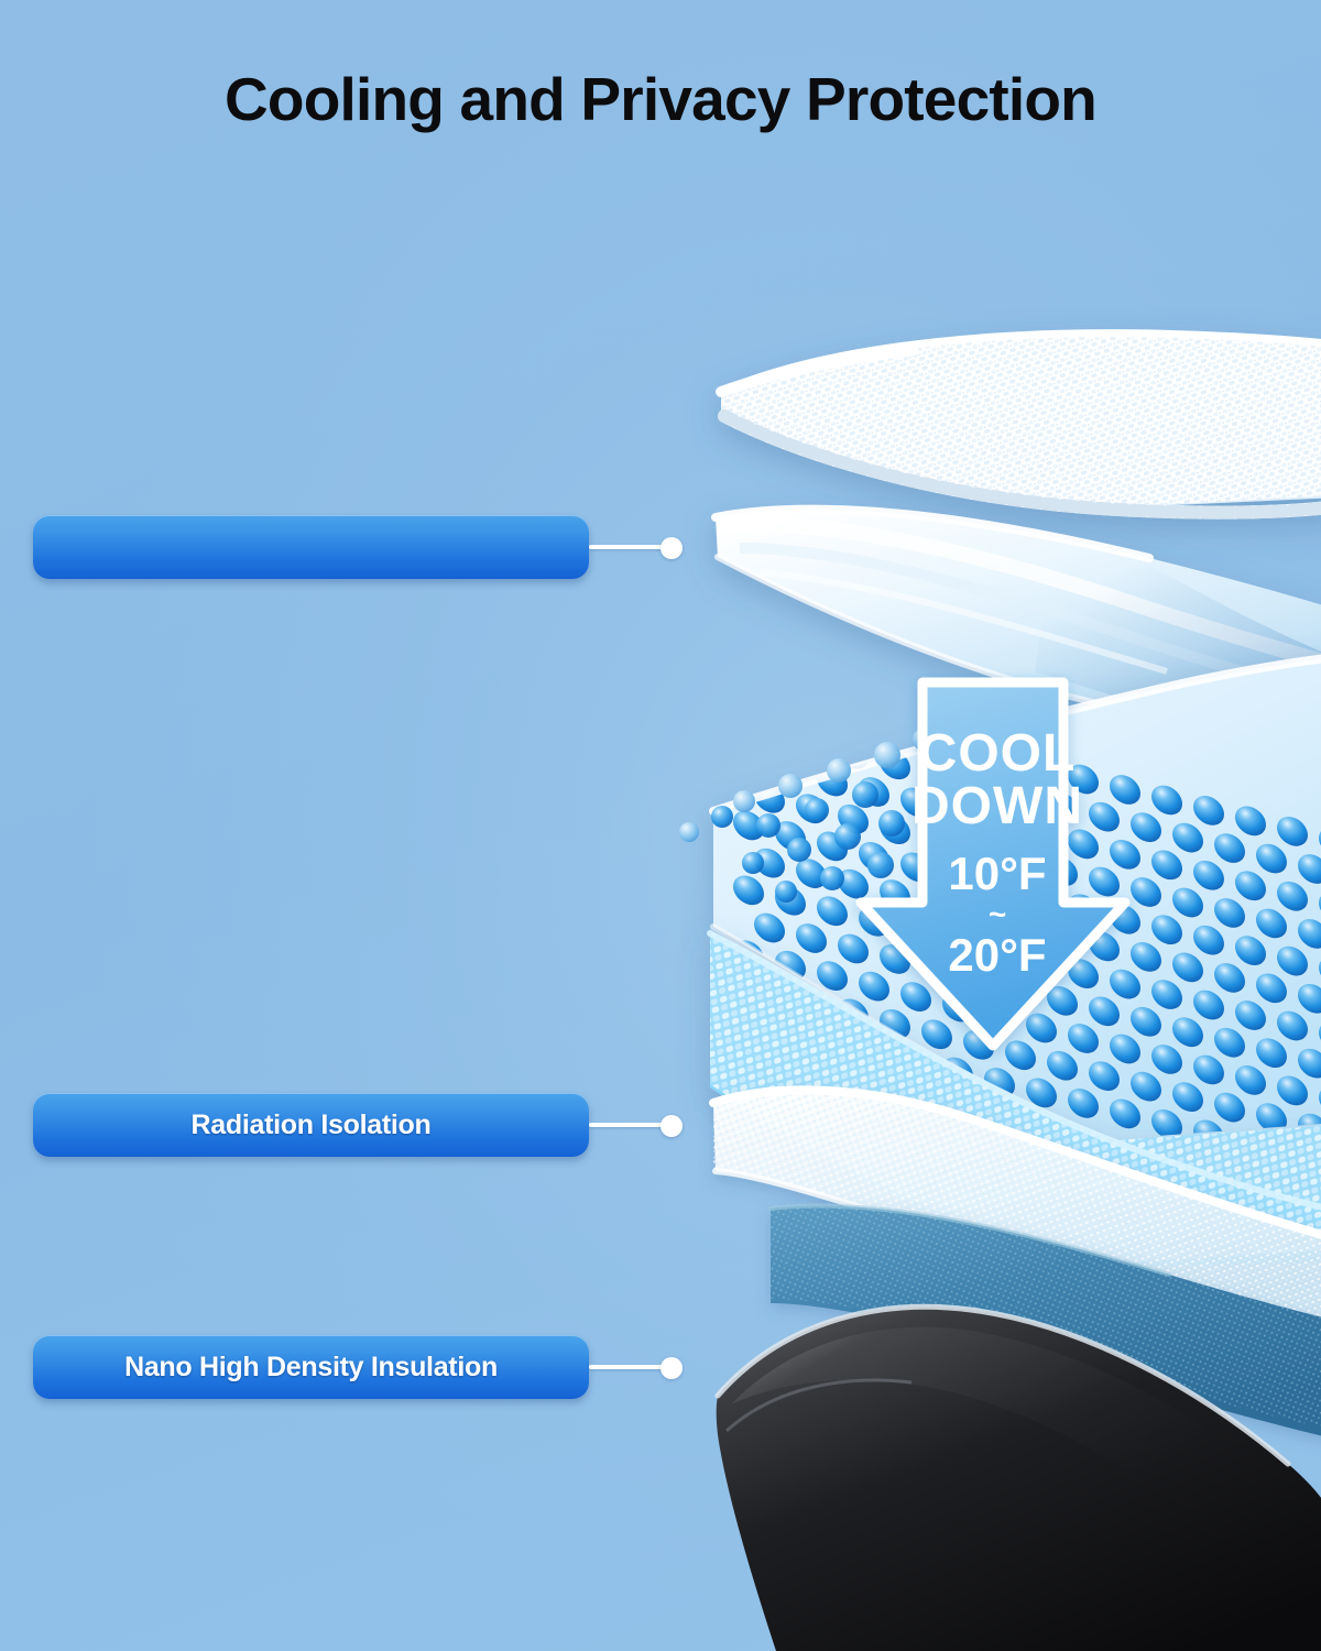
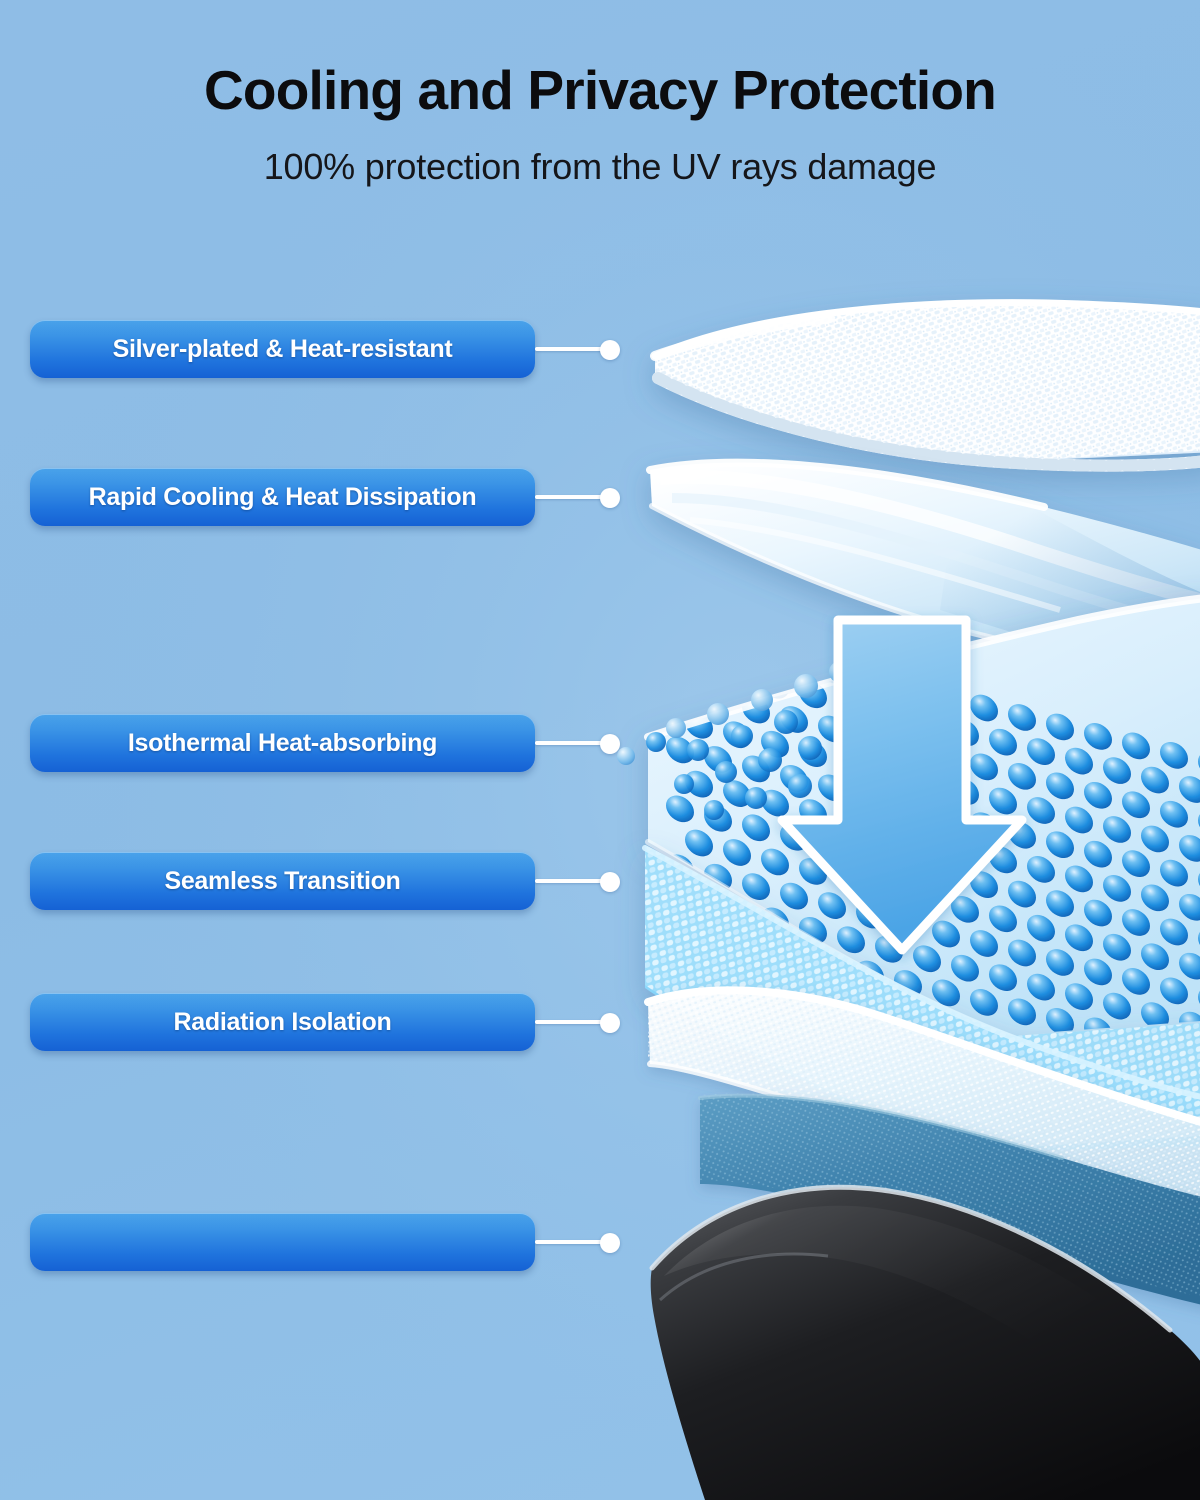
- COOL
- DOWN
- 10°F
- ~
- 20°F
  Cooling and Privacy Protection
+ 100% protection from the UV rays damage
+ Silver-plated & Heat-resistant
+ Rapid Cooling & Heat Dissipation
+ Isothermal Heat-absorbing
+ Seamless Transition
  Radiation Isolation
- Nano High Density Insulation
